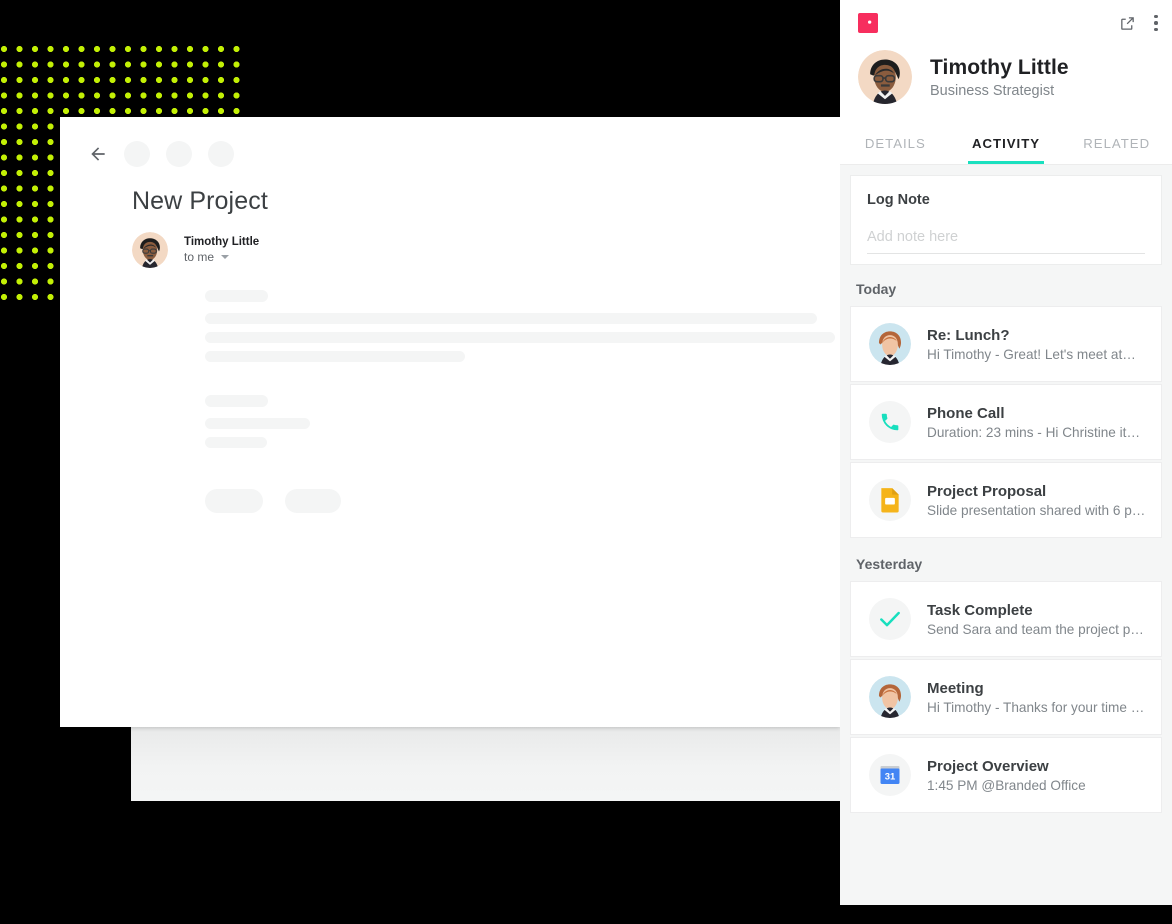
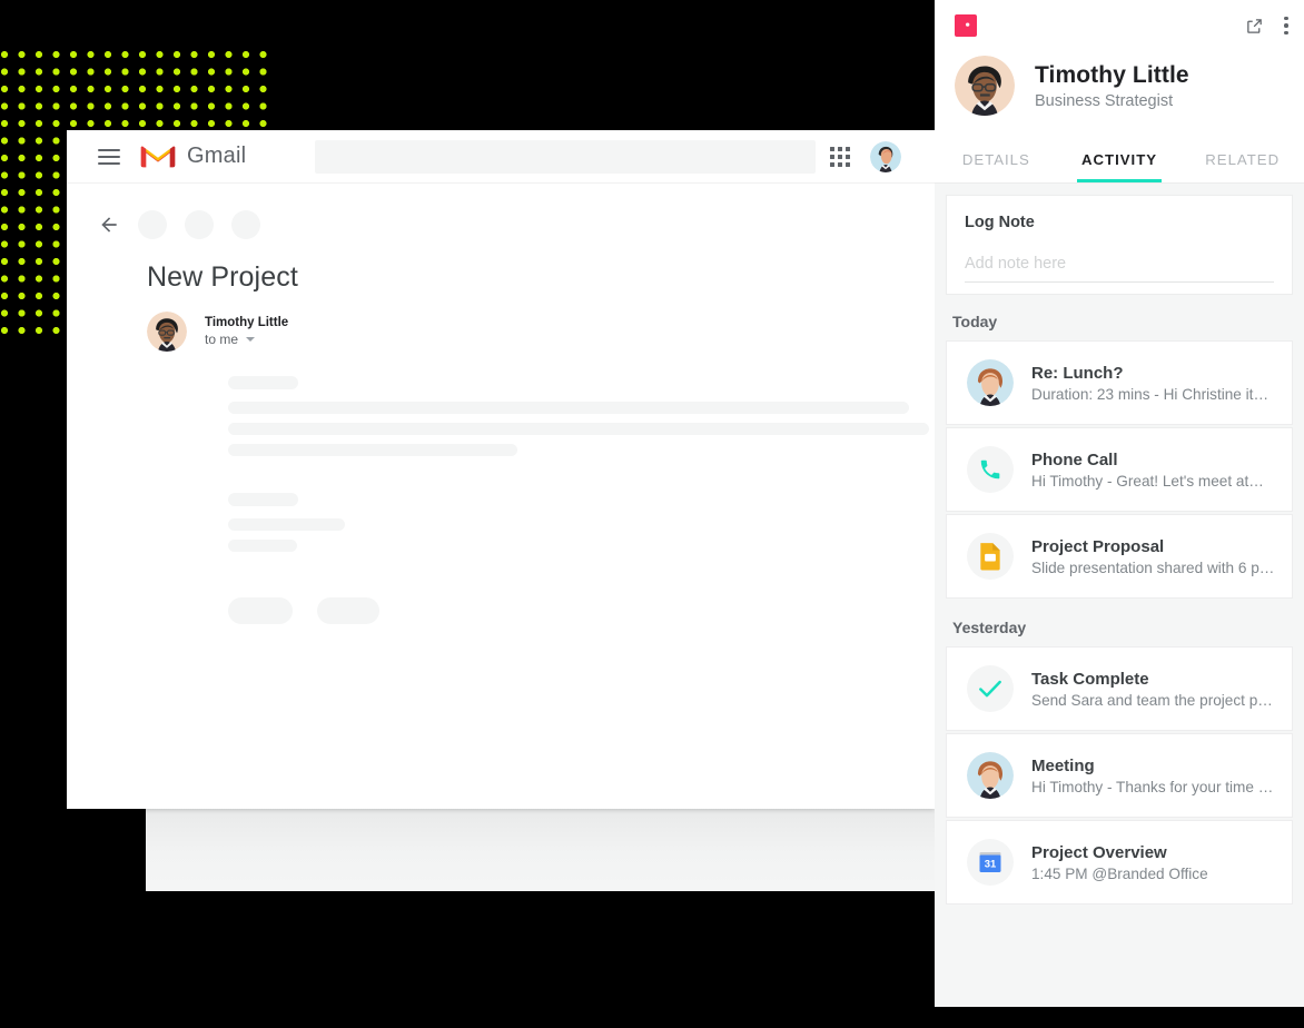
+ Gmail
  New Project
  Timothy Little
  to me
  Timothy Little
  Business Strategist
  DETAILS
  ACTIVITY
  RELATED
  Log Note
  Add note here
  Today
  Re: Lunch?
- Hi Timothy - Great! Let's meet at…
+ Duration: 23 mins - Hi Christine it…
  Phone Call
- Duration: 23 mins - Hi Christine it…
+ Hi Timothy - Great! Let's meet at…
  Project Proposal
  Slide presentation shared with 6 peo
  Yesterday
  Task Complete
  Send Sara and team the project prop
  Meeting
  Hi Timothy - Thanks for your time tod
  31
  Project Overview
  1:45 PM @Branded Office
